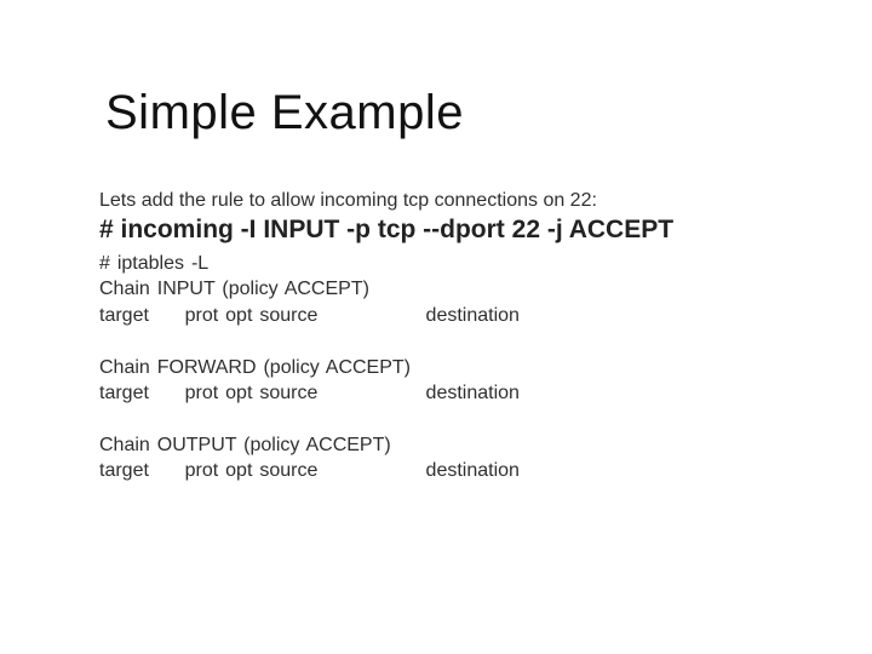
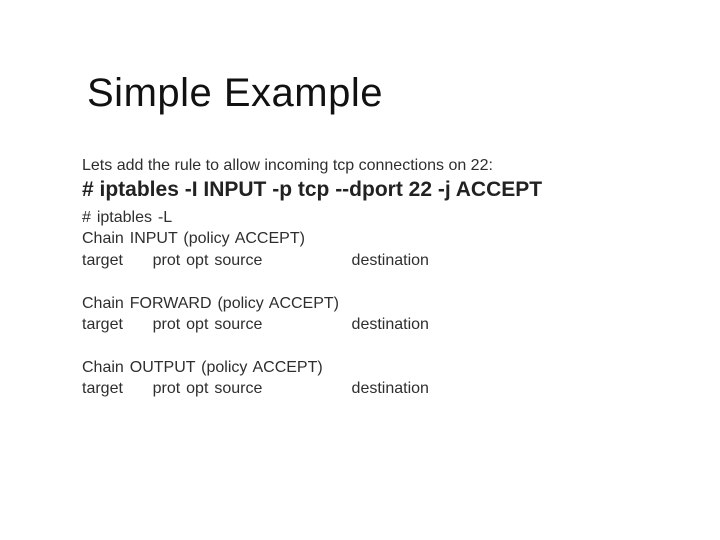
  Simple Example
  Lets add the rule to allow incoming tcp connections on 22:
- # incoming -I INPUT -p tcp --dport 22 -j ACCEPT
+ # iptables -I INPUT -p tcp --dport 22 -j ACCEPT
  # iptables -L
  Chain INPUT (policy ACCEPT)
  target prot opt source destination
  Chain FORWARD (policy ACCEPT)
  target prot opt source destination
  Chain OUTPUT (policy ACCEPT)
  target prot opt source destination
